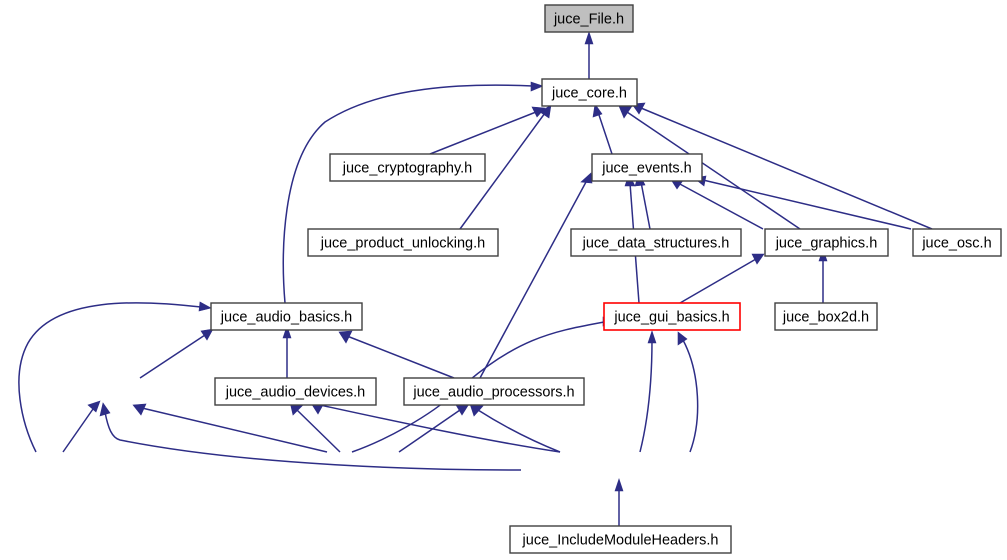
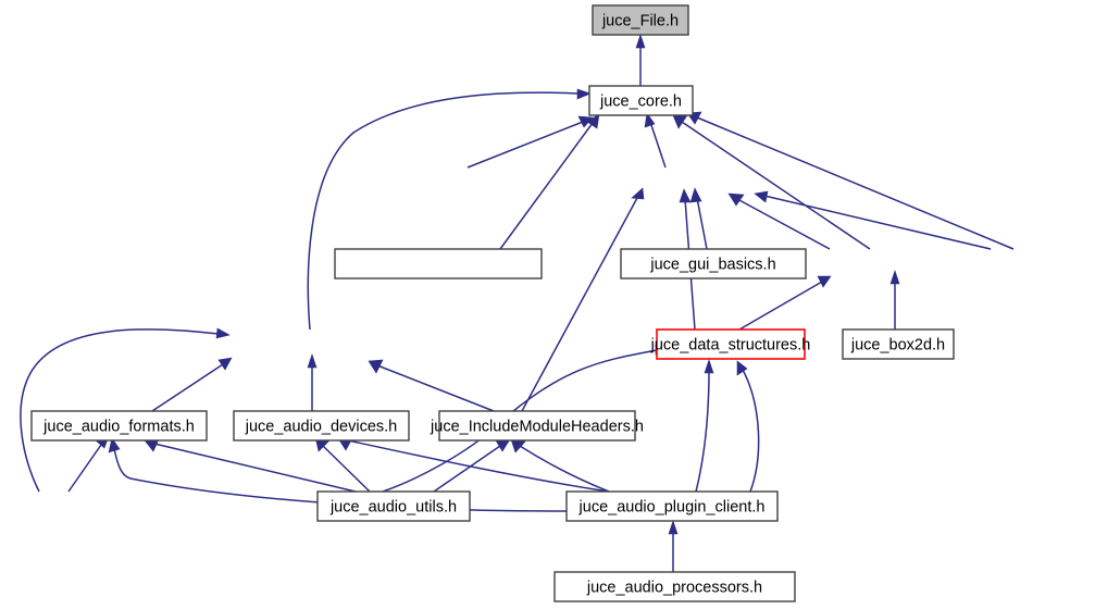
  juce_File.h
  juce_core.h
- juce_cryptography.h
- juce_events.h
- juce_product_unlocking.h
- juce_data_structures.h
+ juce_gui_basics.h
- juce_graphics.h
- juce_osc.h
- juce_audio_basics.h
- juce_gui_basics.h
+ juce_data_structures.h
  juce_box2d.h
+ juce_audio_formats.h
  juce_audio_devices.h
- juce_audio_processors.h
+ juce_IncludeModuleHeaders.h
+ juce_audio_utils.h
+ juce_audio_plugin_client.h
- juce_IncludeModuleHeaders.h
+ juce_audio_processors.h
